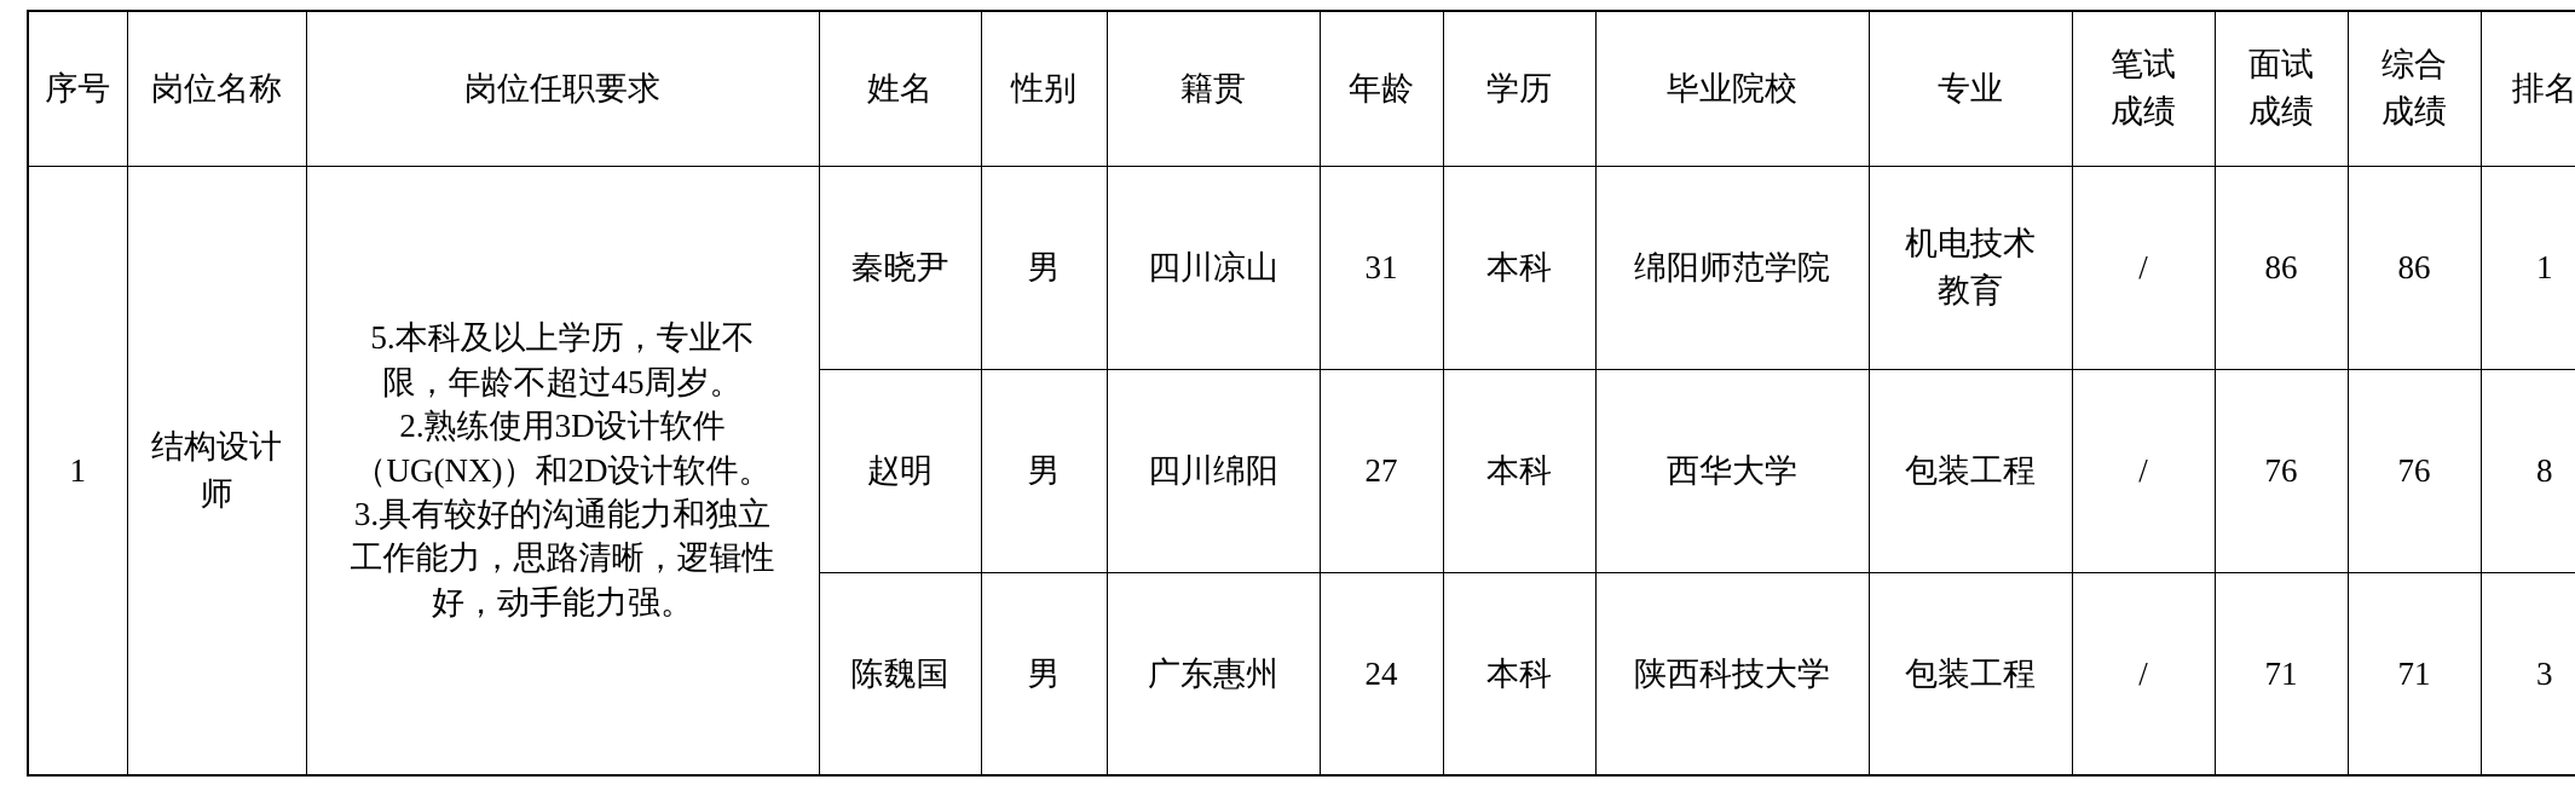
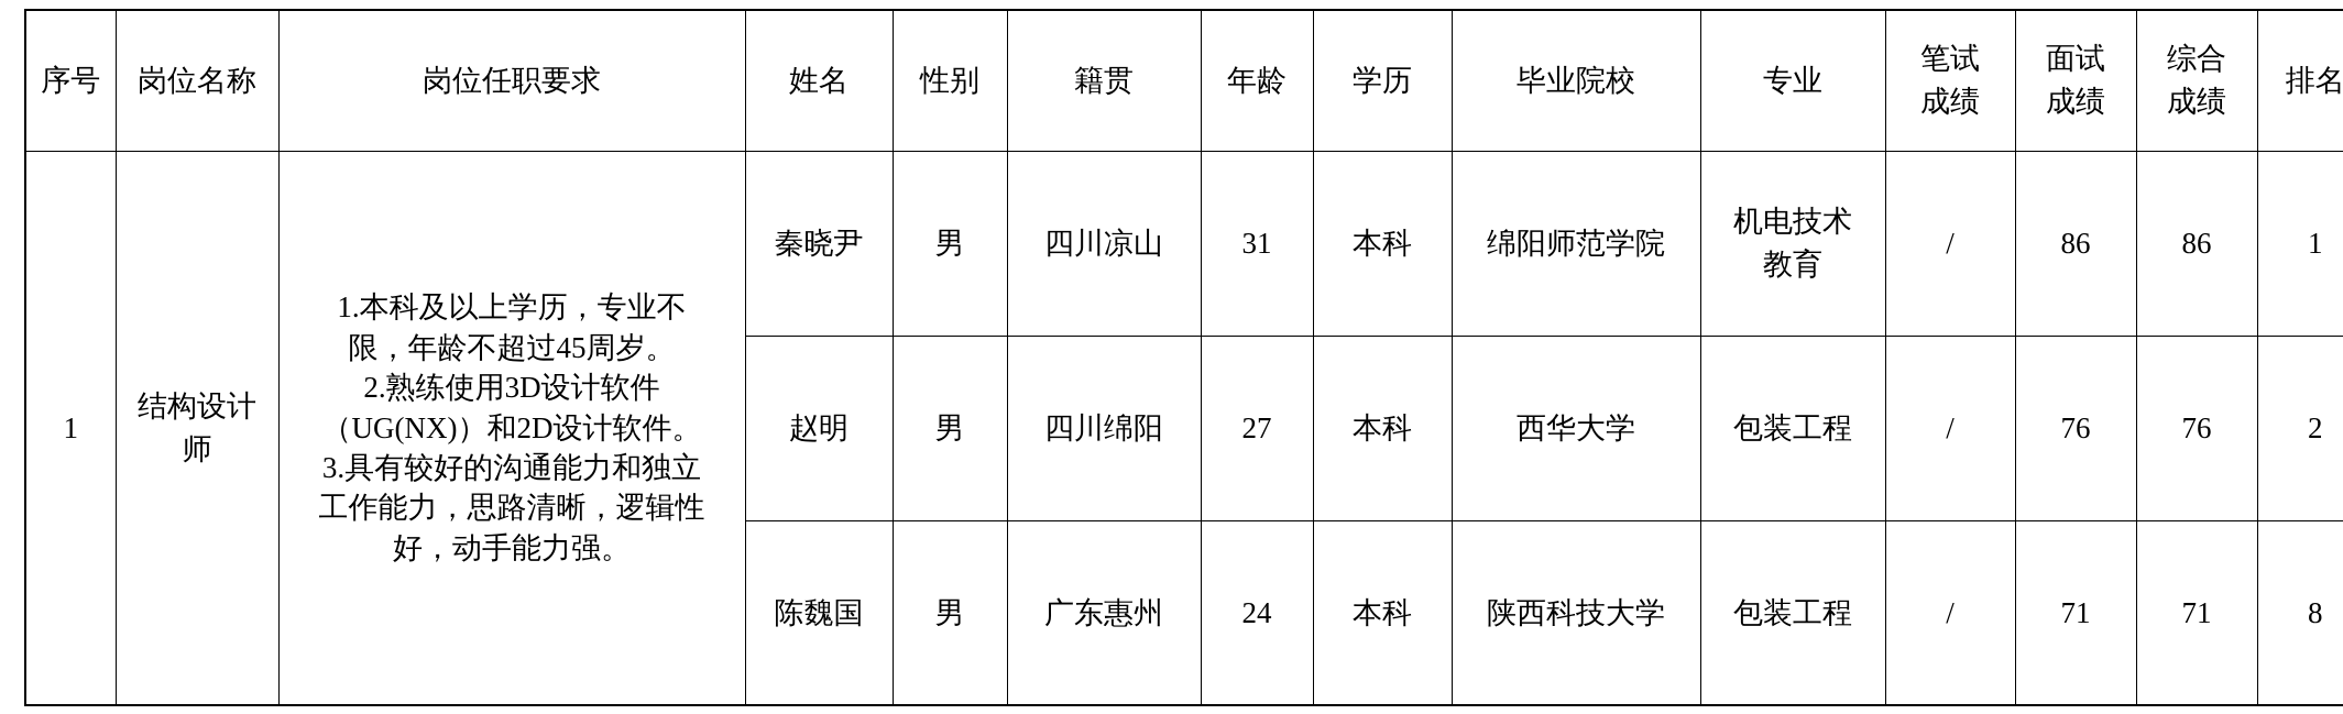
  序号	岗位名称	岗位任职要求	姓名	性别	籍贯	年龄	学历	毕业院校	专业	笔试 成绩	面试 成绩	综合 成绩	排名
- 1	结构设计 师	5.本科及以上学历，专业不 限，年龄不超过45周岁。 2.熟练使用3D设计软件 （UG(NX)）和2D设计软件。 3.具有较好的沟通能力和独立 工作能力，思路清晰，逻辑性 好，动手能力强。	秦晓尹	男	四川凉山	31	本科	绵阳师范学院	机电技术 教育	/	86	86	1
+ 1	结构设计 师	1.本科及以上学历，专业不 限，年龄不超过45周岁。 2.熟练使用3D设计软件 （UG(NX)）和2D设计软件。 3.具有较好的沟通能力和独立 工作能力，思路清晰，逻辑性 好，动手能力强。	秦晓尹	男	四川凉山	31	本科	绵阳师范学院	机电技术 教育	/	86	86	1
- 赵明	男	四川绵阳	27	本科	西华大学	包装工程	/	76	76	8
+ 赵明	男	四川绵阳	27	本科	西华大学	包装工程	/	76	76	2
- 陈魏国	男	广东惠州	24	本科	陕西科技大学	包装工程	/	71	71	3
+ 陈魏国	男	广东惠州	24	本科	陕西科技大学	包装工程	/	71	71	8
